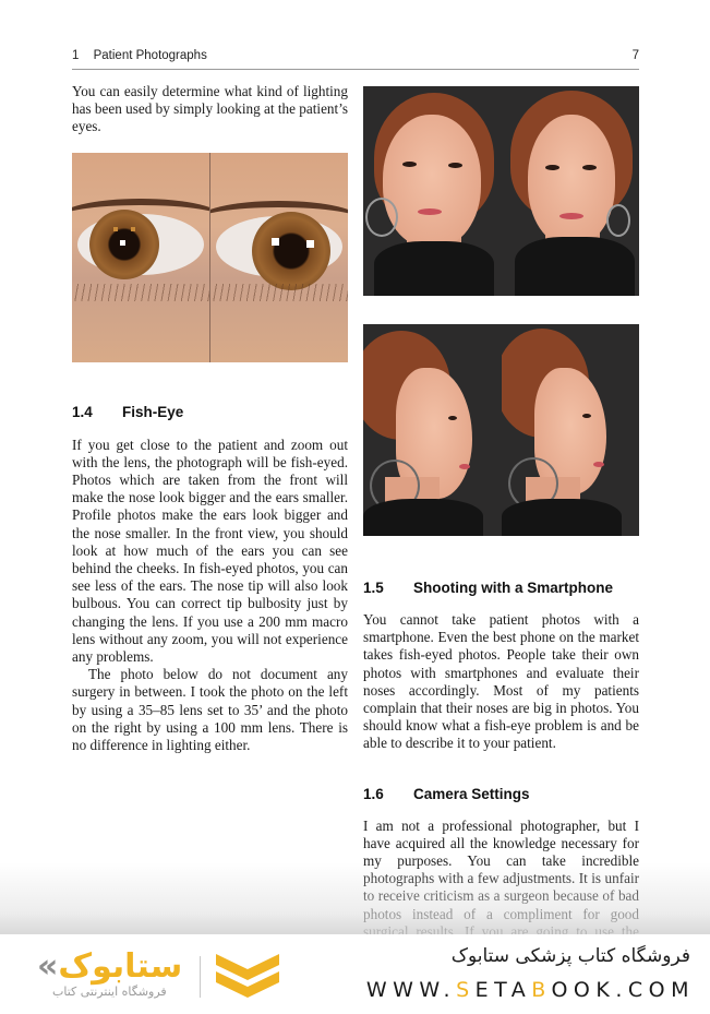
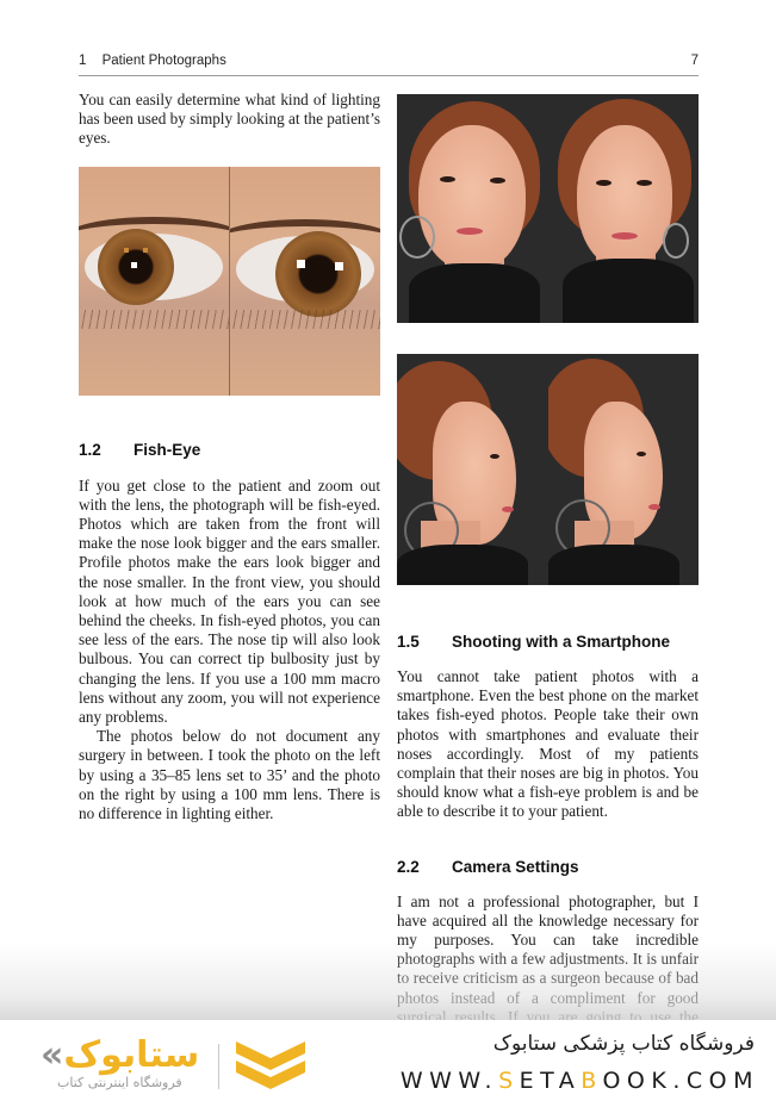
  1 Patient Photographs
  7
  You can easily determine what kind of lighting has been used by simply looking at the patient’s eyes.
- 1.4
+ 1.2
  Fish-Eye
- If you get close to the patient and zoom out with the lens, the photograph will be fish-eyed. Photos which are taken from the front will make the nose look bigger and the ears smaller. Profile photos make the ears look bigger and the nose smaller. In the front view, you should look at how much of the ears you can see behind the cheeks. In fish-eyed photos, you can see less of the ears. The nose tip will also look bulbous. You can correct tip bulbosity just by changing the lens. If you use a 200 mm macro lens without any zoom, you will not experience any problems.
+ If you get close to the patient and zoom out with the lens, the photograph will be fish-eyed. Photos which are taken from the front will make the nose look bigger and the ears smaller. Profile photos make the ears look bigger and the nose smaller. In the front view, you should look at how much of the ears you can see behind the cheeks. In fish-eyed photos, you can see less of the ears. The nose tip will also look bulbous. You can correct tip bulbosity just by changing the lens. If you use a 100 mm macro lens without any zoom, you will not experience any problems.
- The photo below do not document any surgery in between. I took the photo on the left by using a 35–85 lens set to 35’ and the photo on the right by using a 100 mm lens. There is no difference in lighting either.
+ The photos below do not document any surgery in between. I took the photo on the left by using a 35–85 lens set to 35’ and the photo on the right by using a 100 mm lens. There is no difference in lighting either.
  1.5
  Shooting with a Smartphone
  You cannot take patient photos with a smartphone. Even the best phone on the market takes fish-eyed photos. People take their own photos with smartphones and evaluate their noses accordingly. Most of my patients complain that their noses are big in photos. You should know what a fish-eye problem is and be able to describe it to your patient.
- 1.6
+ 2.2
  Camera Settings
  « ستابوک
  فروشگاه اینترنتی کتاب
  فروشگاه کتاب پزشکی ستابوک
  WWW.SETABOOK.COM
